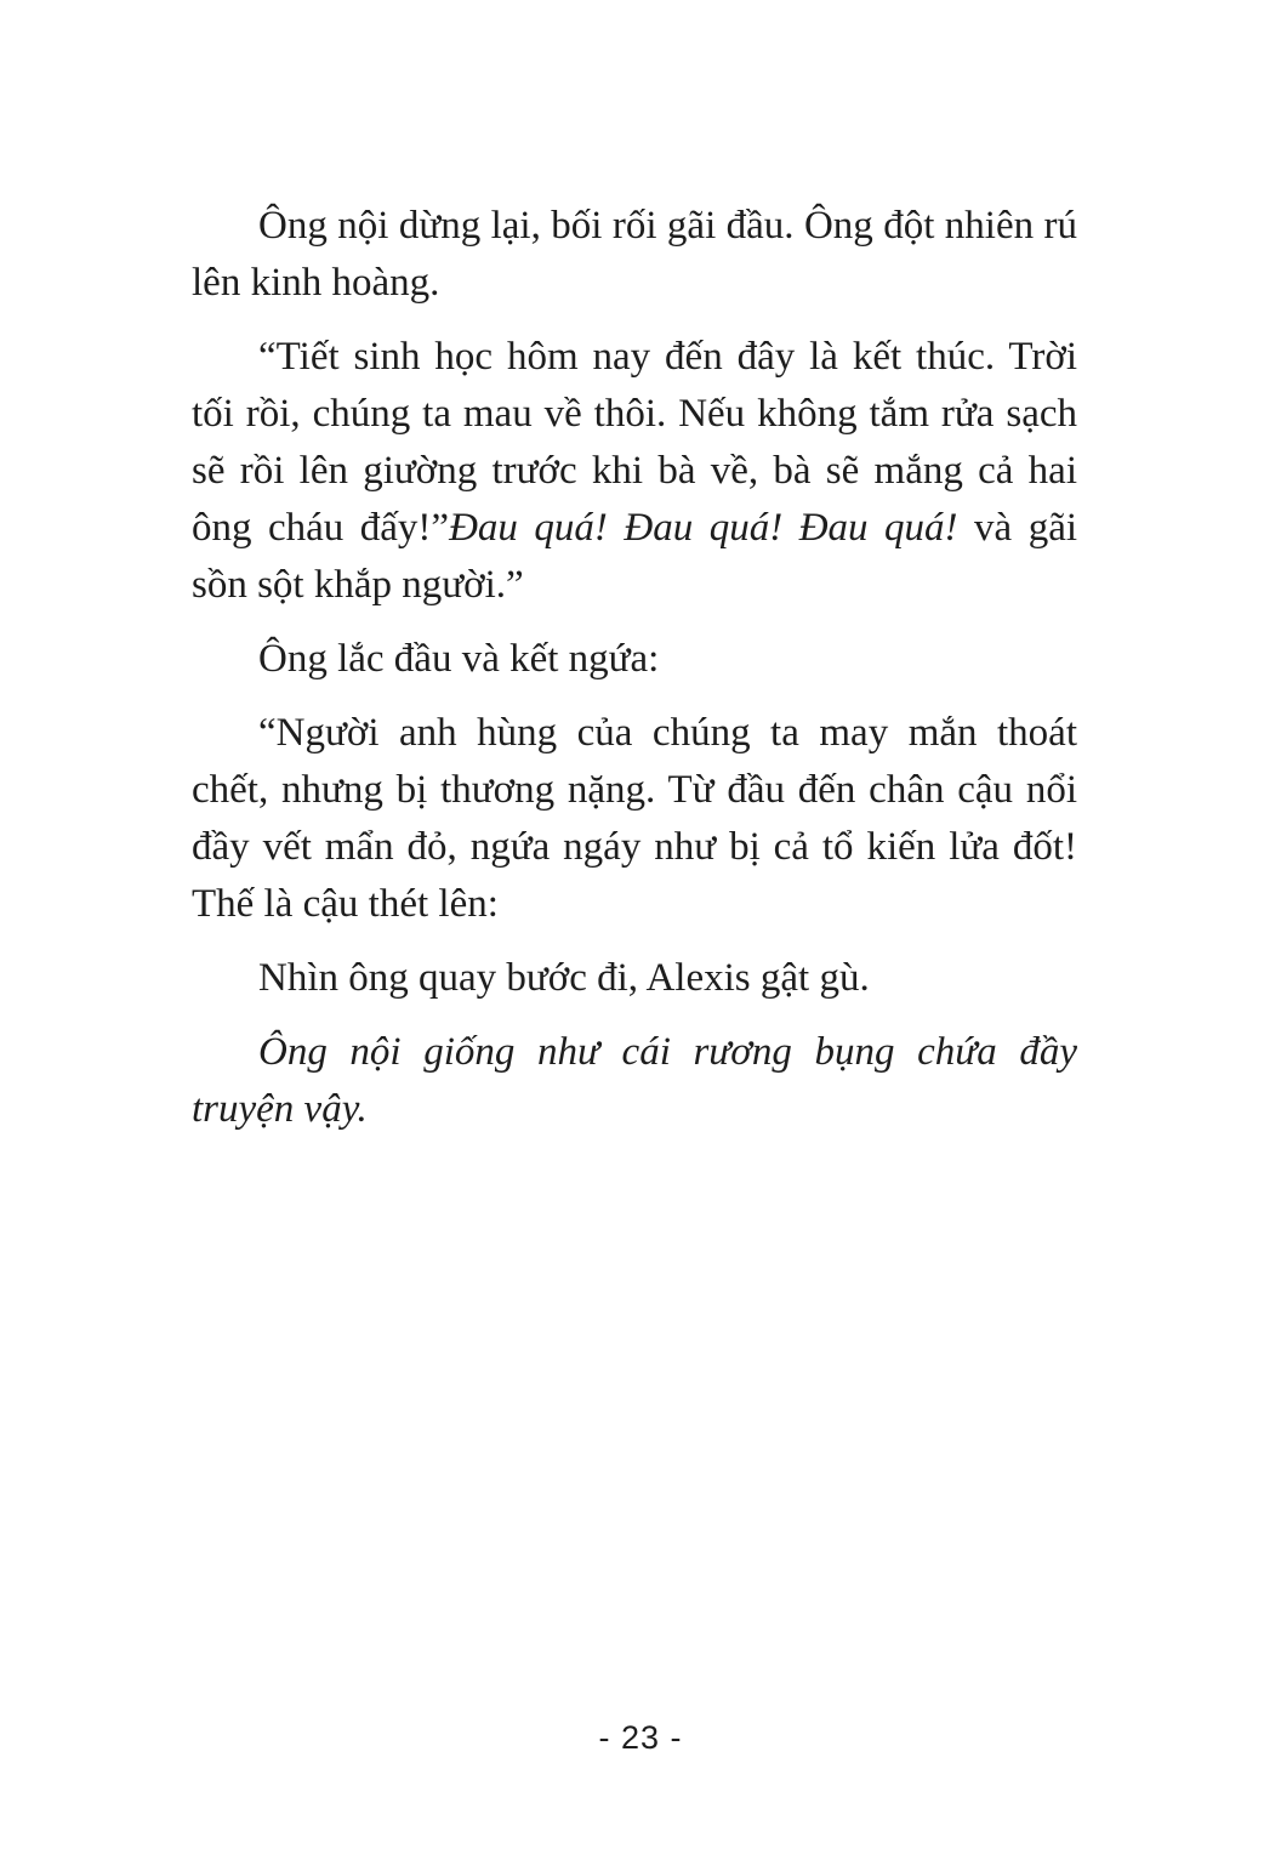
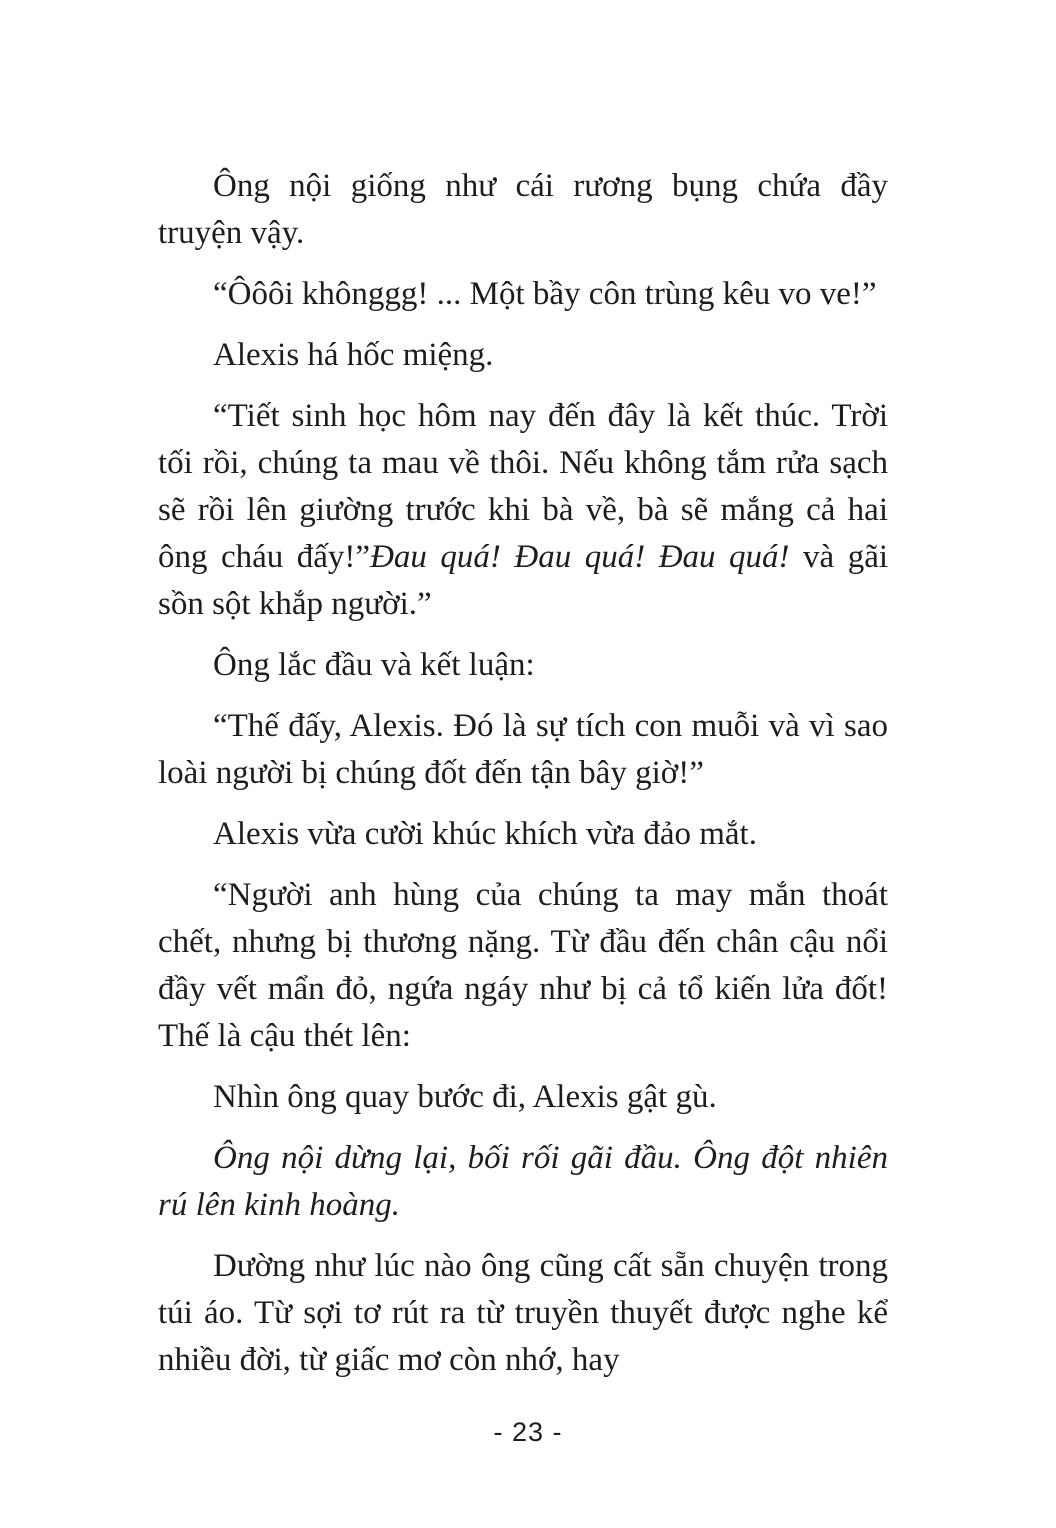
- Ông nội dừng lại, bối rối gãi đầu. Ông đột nhiên rú lên kinh hoàng.
+ Ông nội giống như cái rương bụng chứa đầy truyện vậy.
+ “Ôôôi khônggg! ... Một bầy côn trùng kêu vo ve!”
+ Alexis há hốc miệng.
  “Tiết sinh học hôm nay đến đây là kết thúc. Trời tối rồi, chúng ta mau về thôi. Nếu không tắm rửa sạch sẽ rồi lên giường trước khi bà về, bà sẽ mắng cả hai ông cháu đấy!”Đau quá! Đau quá! Đau quá! và gãi sồn sột khắp người.”
- Ông lắc đầu và kết ngứa:
+ Ông lắc đầu và kết luận:
+ “Thế đấy, Alexis. Đó là sự tích con muỗi và vì sao loài người bị chúng đốt đến tận bây giờ!”
+ Alexis vừa cười khúc khích vừa đảo mắt.
  “Người anh hùng của chúng ta may mắn thoát chết, nhưng bị thương nặng. Từ đầu đến chân cậu nổi đầy vết mẩn đỏ, ngứa ngáy như bị cả tổ kiến lửa đốt! Thế là cậu thét lên:
  Nhìn ông quay bước đi, Alexis gật gù.
- Ông nội giống như cái rương bụng chứa đầy truyện vậy.
+ Ông nội dừng lại, bối rối gãi đầu. Ông đột nhiên rú lên kinh hoàng.
+ Dường như lúc nào ông cũng cất sẵn chuyện trong túi áo. Từ sợi tơ rút ra từ truyền thuyết được nghe kể nhiều đời, từ giấc mơ còn nhớ, hay
  - 23 -
